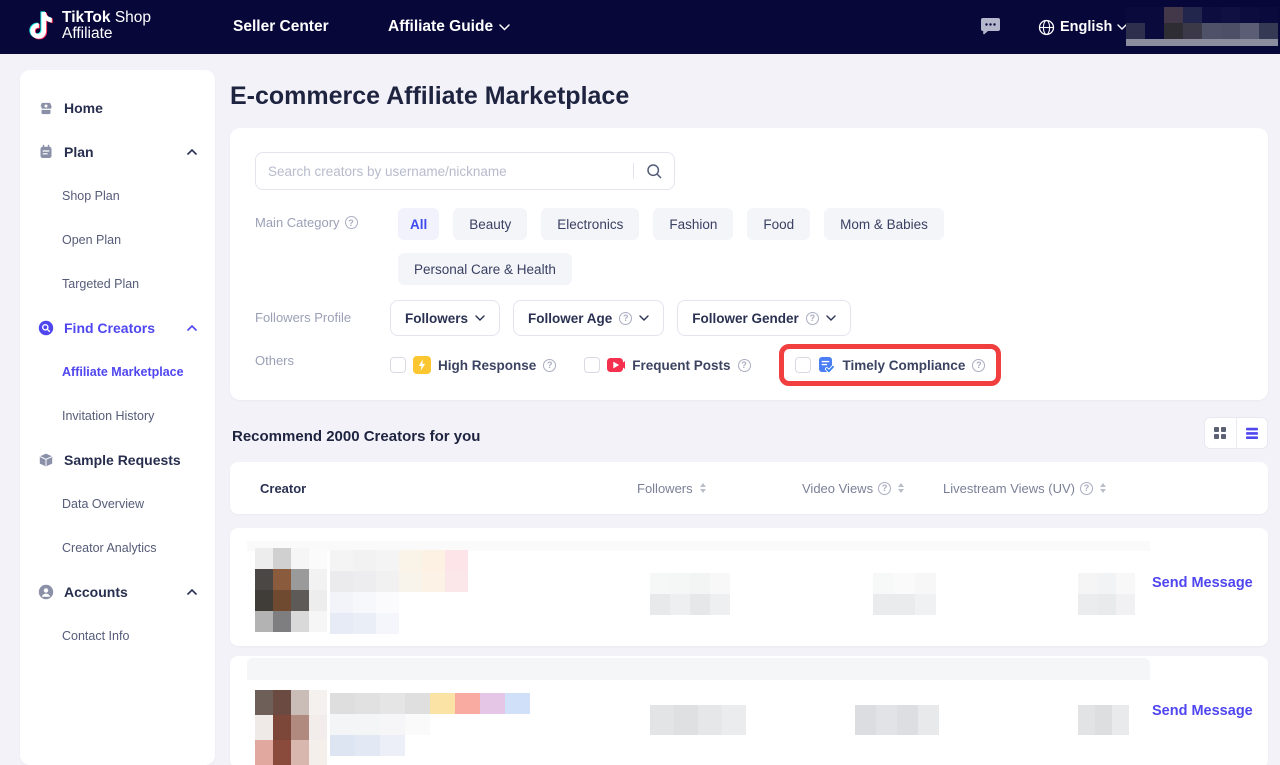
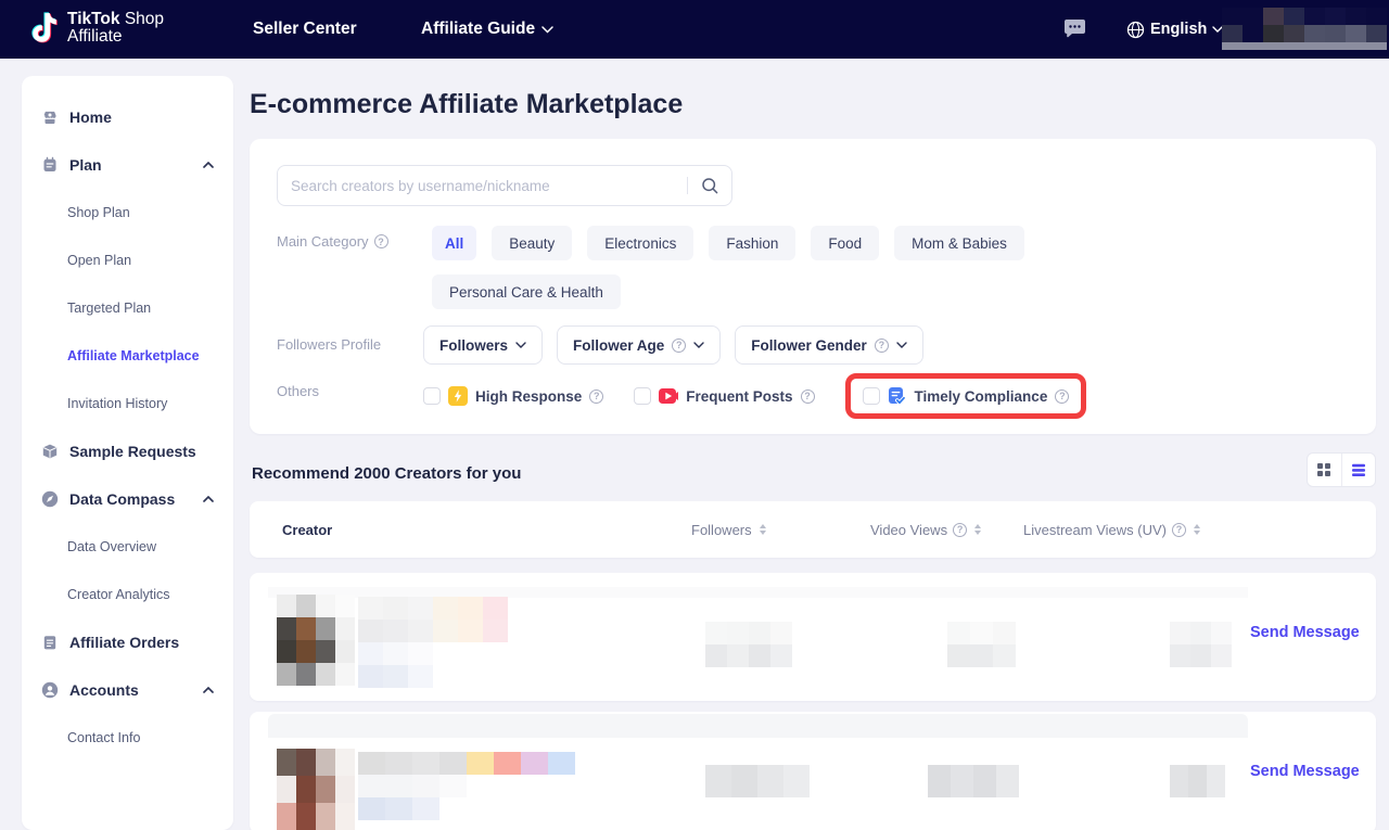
  TikTok Shop
  Affiliate
  Seller Center
  Affiliate Guide
  English
  Home
  Plan
  Shop Plan
  Open Plan
  Targeted Plan
- Find Creators
  Affiliate Marketplace
  Invitation History
  Sample Requests
+ Data Compass
  Data Overview
  Creator Analytics
+ Affiliate Orders
  Accounts
  Contact Info
  E-commerce Affiliate Marketplace
  Search creators by username/nickname
  Main Category
  All
  Beauty
  Electronics
  Fashion
  Food
  Mom & Babies
  Personal Care & Health
  Followers Profile
  Followers
  Follower Age
  Follower Gender
  Others
  High Response
  Frequent Posts
  Timely Compliance
  Recommend 2000 Creators for you
  Creator
  Followers
  Video Views
  Livestream Views (UV)
  Send Message
  Send Message
